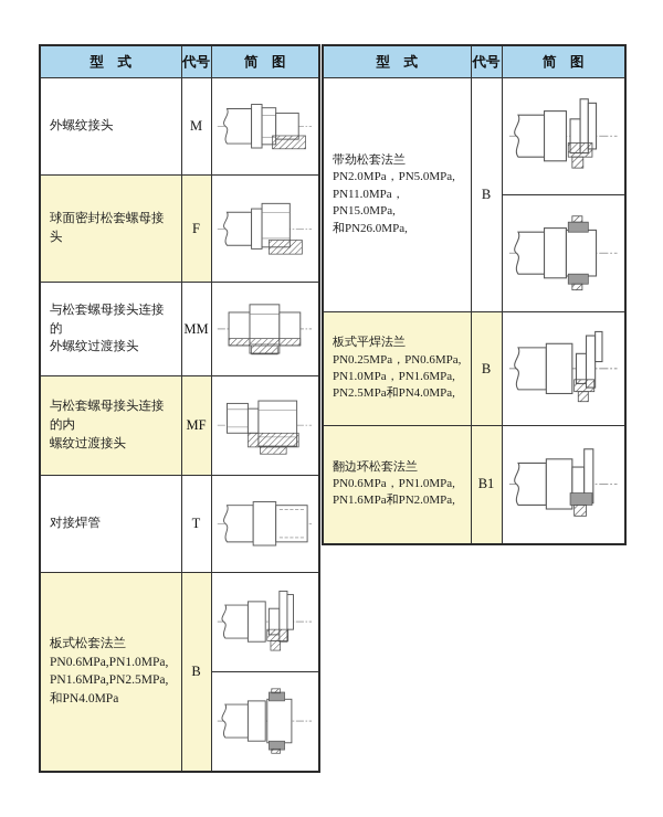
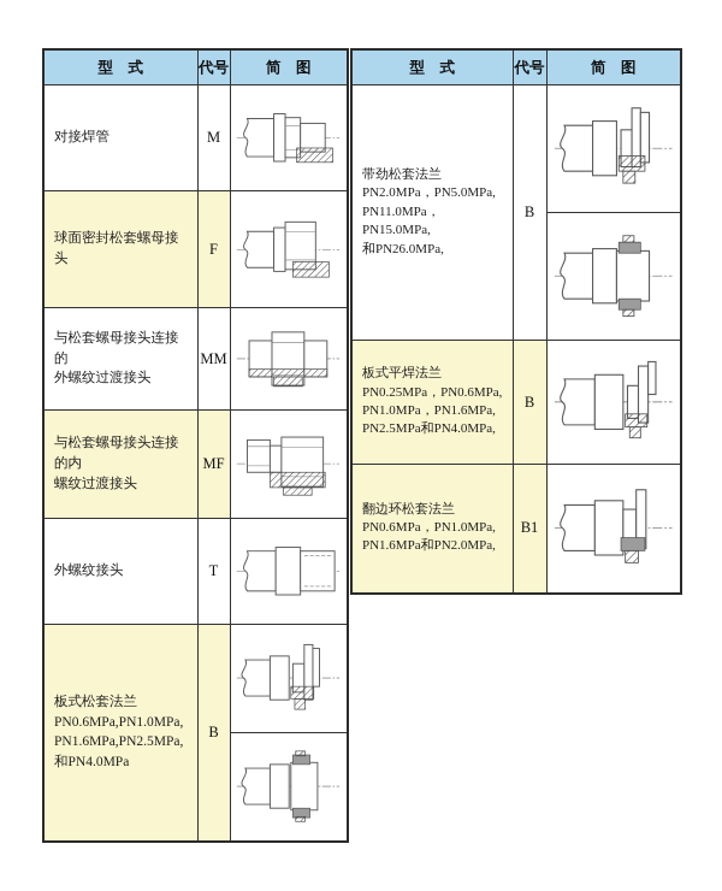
  型 式	代号	简 图
- 外螺纹接头	M
+ 对接焊管	M
  球面密封松套螺母接头	F
  与松套螺母接头连接的 外螺纹过渡接头	MM
  与松套螺母接头连接的内 螺纹过渡接头	MF
- 对接焊管	T
+ 外螺纹接头	T
  板式松套法兰 PN0.6MPa,PN1.0MPa, PN1.6MPa,PN2.5MPa, 和PN4.0MPa	B
  型 式	代号	简 图
  带劲松套法兰 PN2.0MPa，PN5.0MPa, PN11.0MPa，PN15.0MPa, 和PN26.0MPa,	B
  板式平焊法兰 PN0.25MPa，PN0.6MPa, PN1.0MPa，PN1.6MPa, PN2.5MPa和PN4.0MPa,	B
  翻边环松套法兰 PN0.6MPa，PN1.0MPa, PN1.6MPa和PN2.0MPa,	B1
